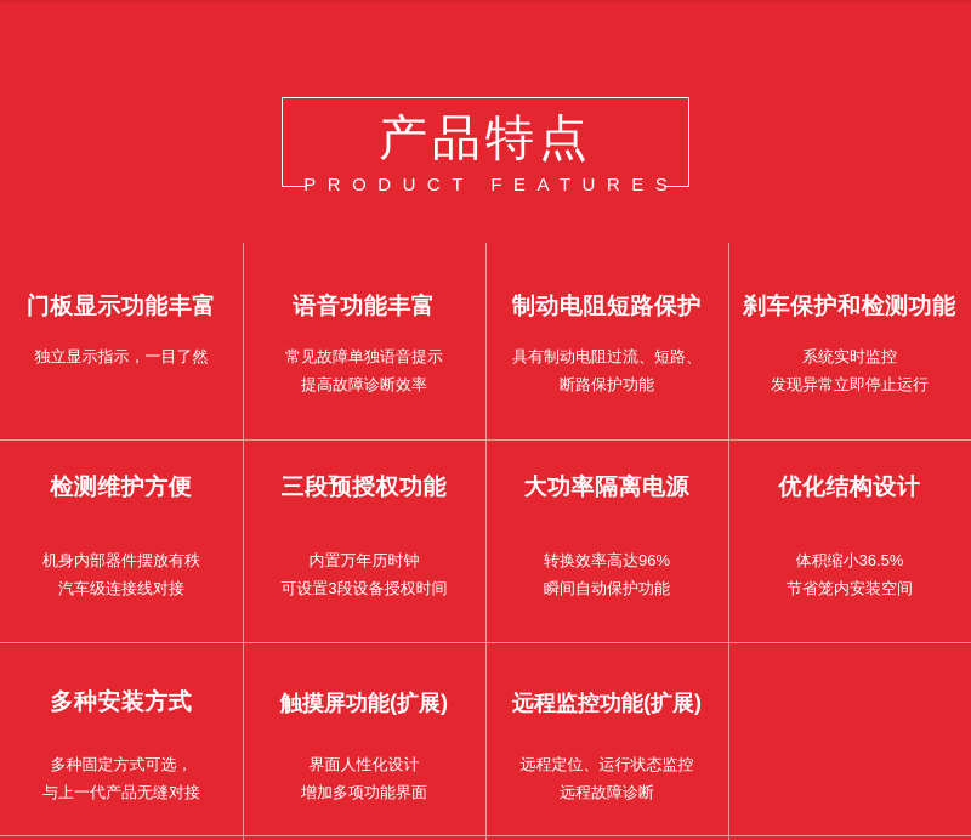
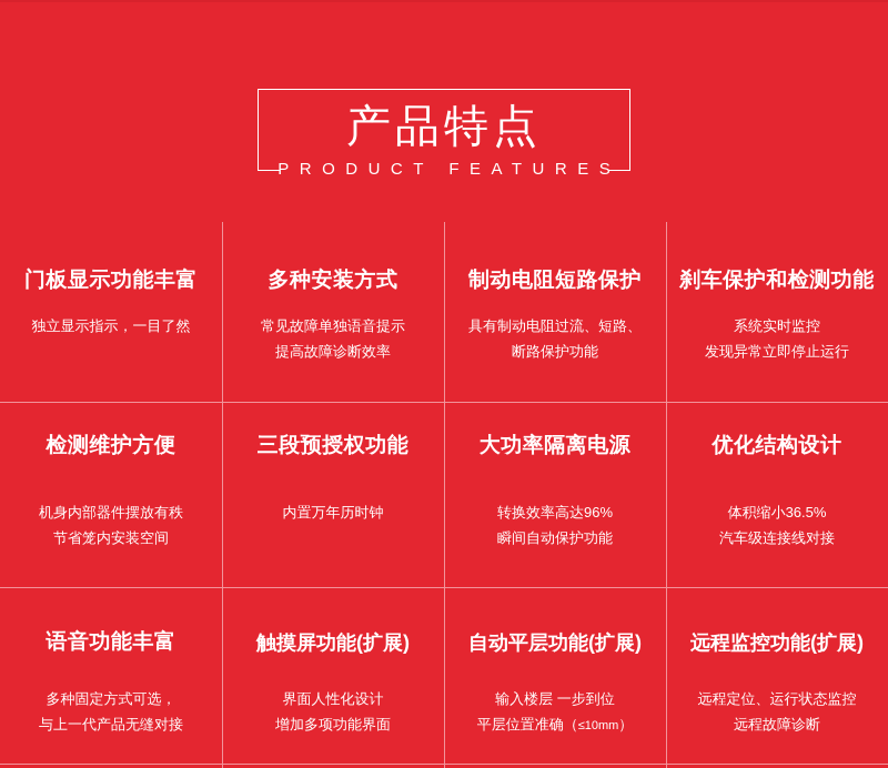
  产品特点
  PRODUCT FEATURES
  门板显示功能丰富
  独立显示指示，一目了然
- 语音功能丰富
+ 多种安装方式
  常见故障单独语音提示
  提高故障诊断效率
  制动电阻短路保护
  具有制动电阻过流、短路、
  断路保护功能
  刹车保护和检测功能
  系统实时监控
  发现异常立即停止运行
  检测维护方便
  机身内部器件摆放有秩
- 汽车级连接线对接
+ 节省笼内安装空间
  三段预授权功能
  内置万年历时钟
- 可设置3段设备授权时间
  大功率隔离电源
  转换效率高达96%
  瞬间自动保护功能
  优化结构设计
  体积缩小36.5%
- 节省笼内安装空间
+ 汽车级连接线对接
- 多种安装方式
+ 语音功能丰富
  多种固定方式可选，
  与上一代产品无缝对接
  触摸屏功能(扩展)
  界面人性化设计
  增加多项功能界面
+ 自动平层功能(扩展)
+ 输入楼层 一步到位
+ 平层位置准确（≤10mm）
  远程监控功能(扩展)
  远程定位、运行状态监控
  远程故障诊断
